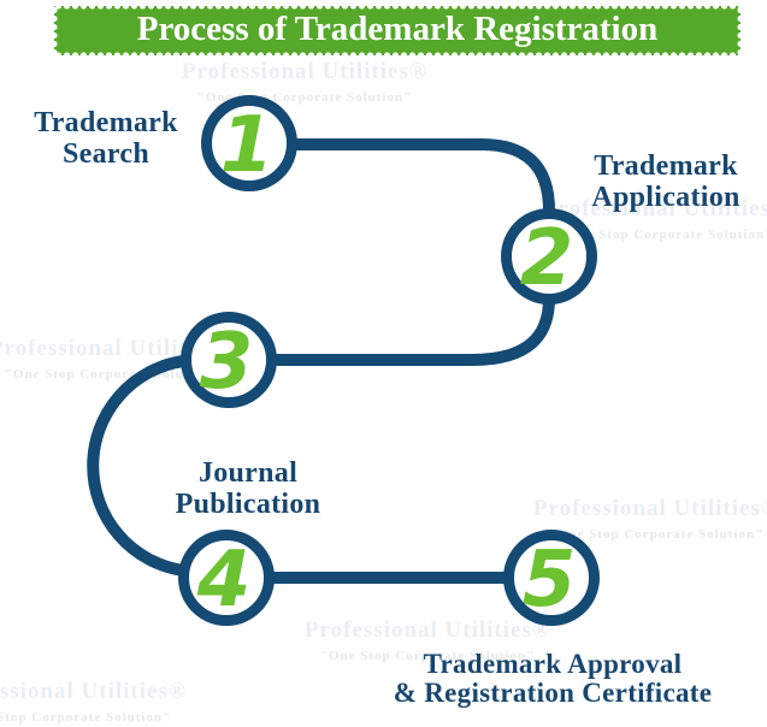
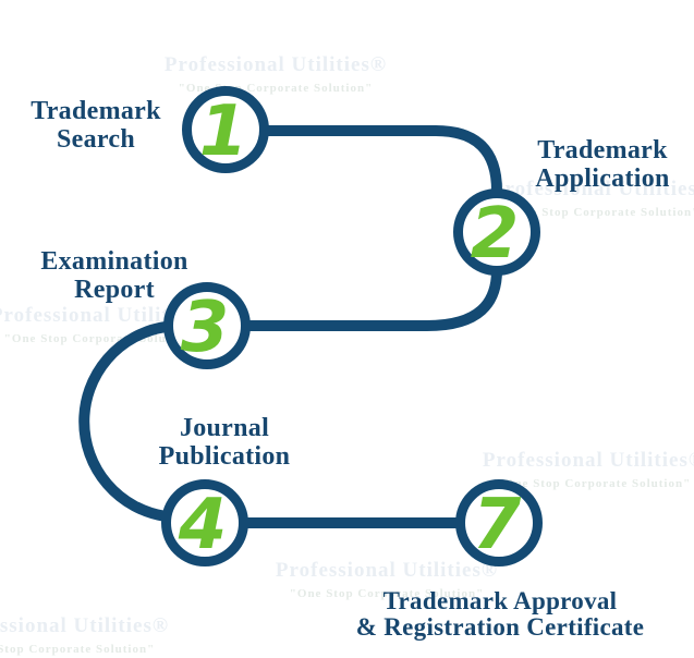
  "One Corporate Solution"
  rofessional Utilities
  Stop Corporate Solution
  rofessional Utili
  "One Stop Corpora Solu
  ne Stop Corporate Solution"
  Professional Utilities®
  "One Stop Corporate Solution"
  Stop Corporate Solution"
  1
  2
  3
  4
- 5
+ 7
  Trademark
  Search
  Trademark
  Application
+ Examination
+ Report
  Journal
  Publication
  Trademark Approval
  & Registration Certificate
- Process of Trademark Registration
